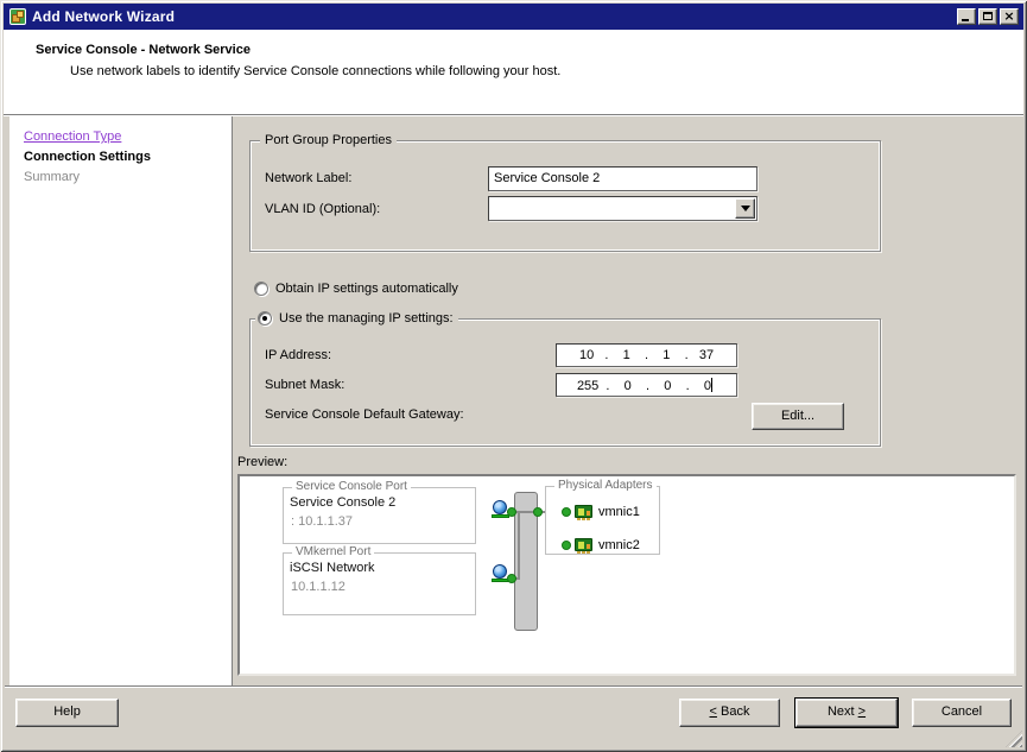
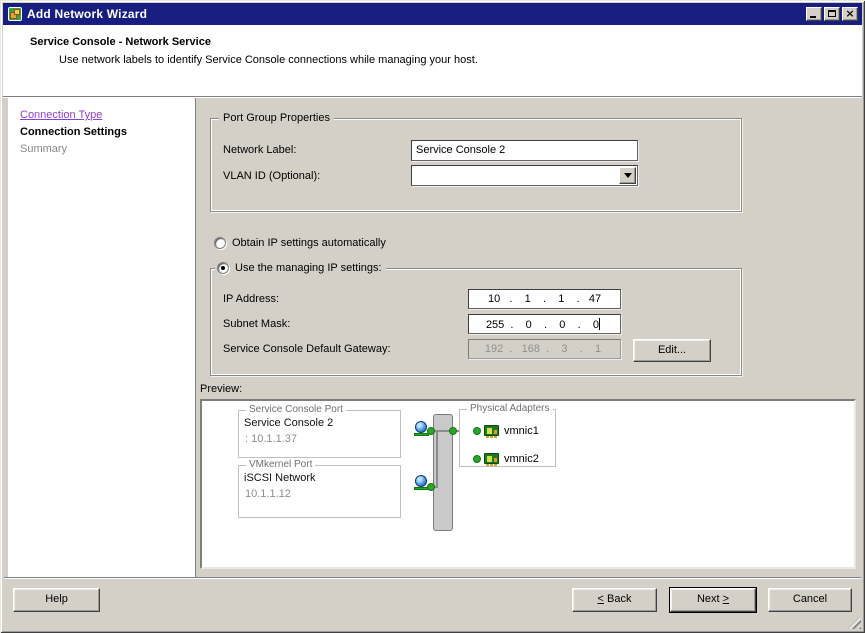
  Add Network Wizard
  ×
  Service Console - Network Service
- Use network labels to identify Service Console connections while following your host.
+ Use network labels to identify Service Console connections while managing your host.
  Connection Type
  Connection Settings
  Summary
  Port Group Properties
  Network Label:
  Service Console 2
  VLAN ID (Optional):
  Obtain IP settings automatically
  Use the managing IP settings:
  IP Address:
- 10 . 1 . 1 . 37
+ 10 . 1 . 1 . 47
  Subnet Mask:
  255 . 0 . 0 . 0
  Service Console Default Gateway:
+ 192 . 168 . 3 . 1
  Edit...
  Preview:
  Service Console Port
  Service Console 2
  : 10.1.1.37
  VMkernel Port
  iSCSI Network
  10.1.1.12
  Physical Adapters
  vmnic1
  vmnic2
  Help
  < Back
  Next >
  Cancel
